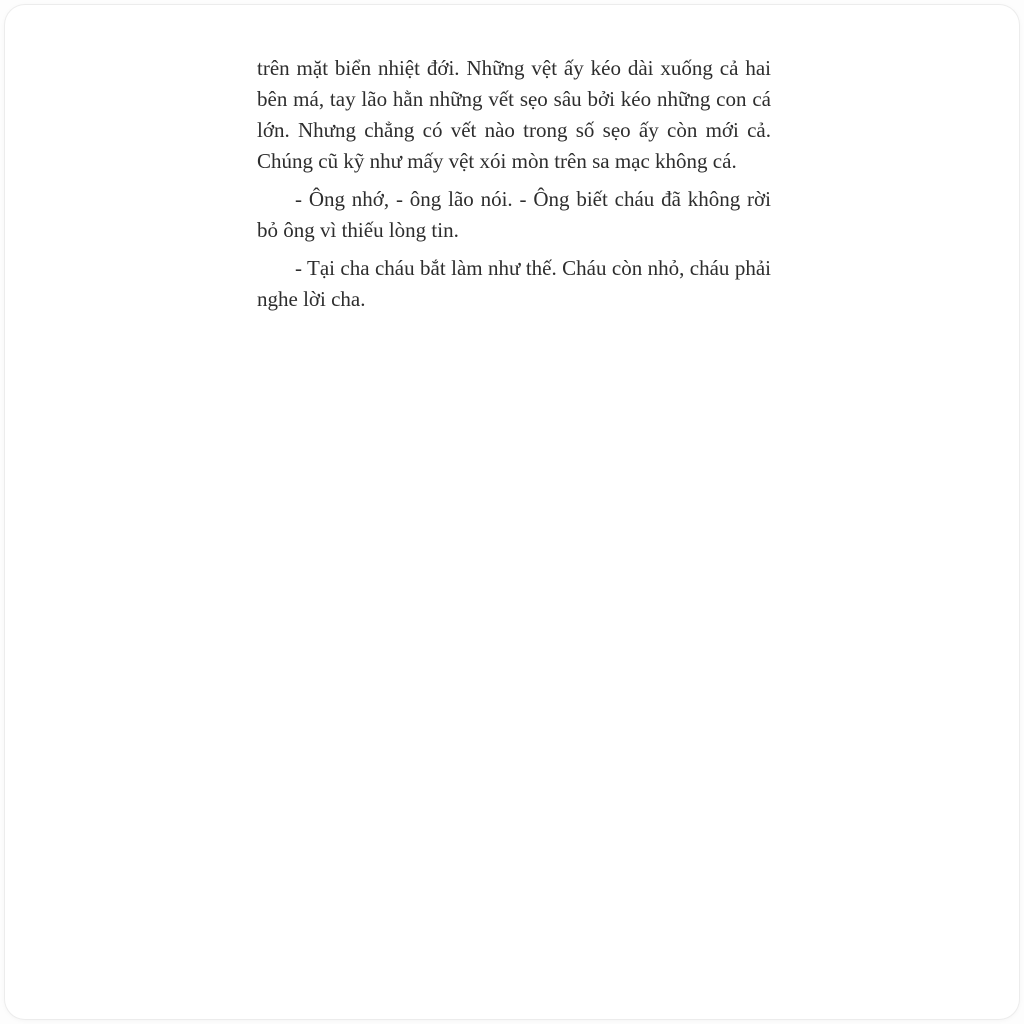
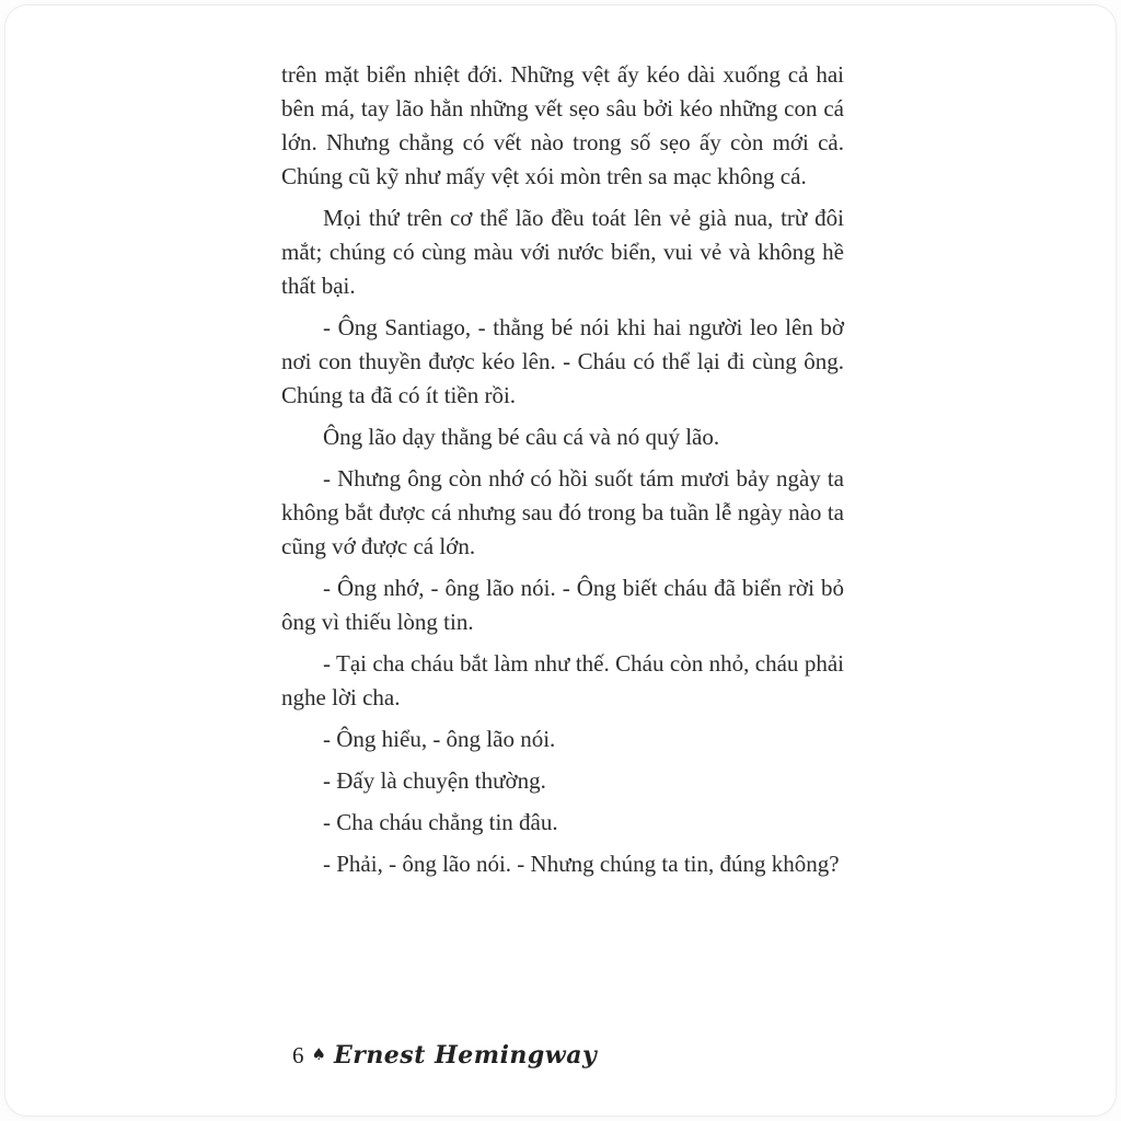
  trên mặt biển nhiệt đới. Những vệt ấy kéo dài xuống cả hai bên má, tay lão hằn những vết sẹo sâu bởi kéo những con cá lớn. Nhưng chẳng có vết nào trong số sẹo ấy còn mới cả. Chúng cũ kỹ như mấy vệt xói mòn trên sa mạc không cá.
+ Mọi thứ trên cơ thể lão đều toát lên vẻ già nua, trừ đôi mắt; chúng có cùng màu với nước biển, vui vẻ và không hề thất bại.
+ - Ông Santiago, - thằng bé nói khi hai người leo lên bờ nơi con thuyền được kéo lên. - Cháu có thể lại đi cùng ông. Chúng ta đã có ít tiền rồi.
+ Ông lão dạy thằng bé câu cá và nó quý lão.
+ - Nhưng ông còn nhớ có hồi suốt tám mươi bảy ngày ta không bắt được cá nhưng sau đó trong ba tuần lễ ngày nào ta cũng vớ được cá lớn.
- - Ông nhớ, - ông lão nói. - Ông biết cháu đã không rời bỏ ông vì thiếu lòng tin.
+ - Ông nhớ, - ông lão nói. - Ông biết cháu đã biển rời bỏ ông vì thiếu lòng tin.
  - Tại cha cháu bắt làm như thế. Cháu còn nhỏ, cháu phải nghe lời cha.
+ - Ông hiểu, - ông lão nói.
+ - Đấy là chuyện thường.
+ - Cha cháu chẳng tin đâu.
+ - Phải, - ông lão nói. - Nhưng chúng ta tin, đúng không?
+ 6
+ ♠
+ Ernest Hemingway
